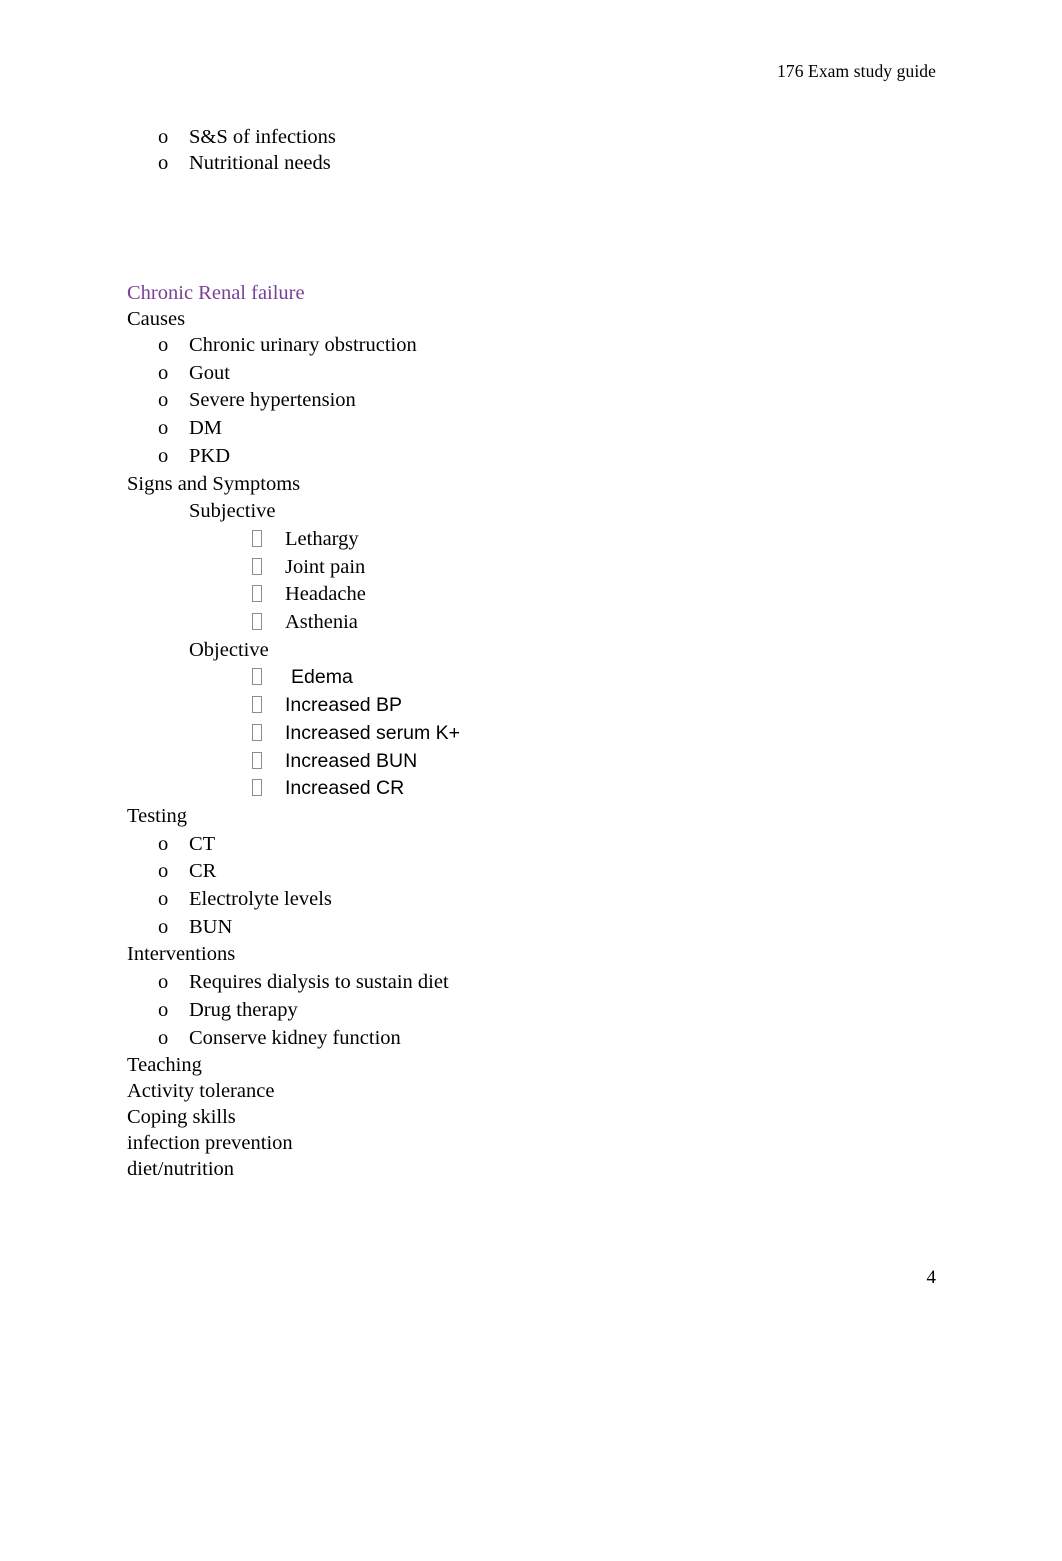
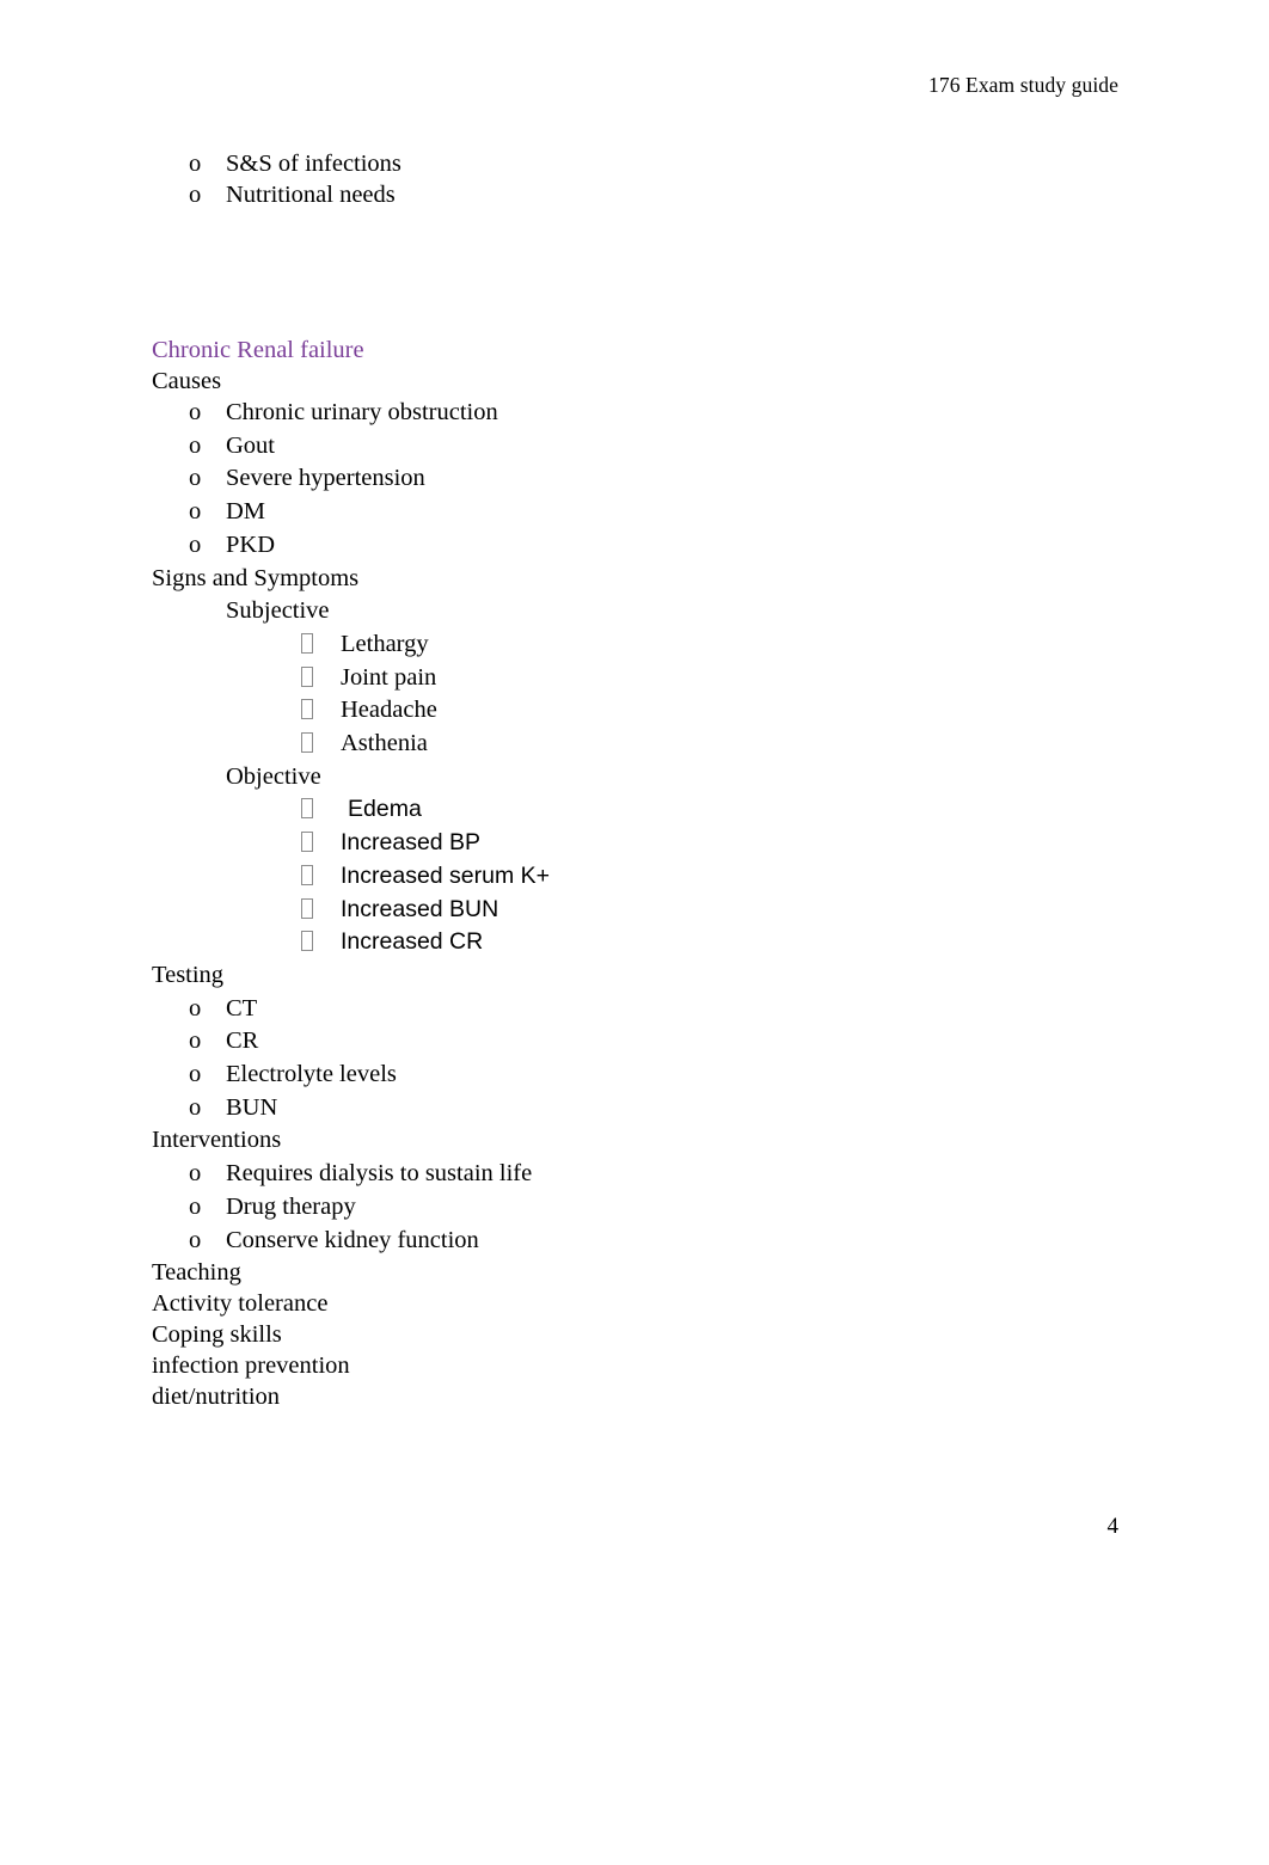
  176 Exam study guide
  o
  S&S of infections
  o
  Nutritional needs
  Chronic Renal failure
  Causes
  o
  Chronic urinary obstruction
  o
  Gout
  o
  Severe hypertension
  o
  DM
  o
  PKD
  Signs and Symptoms
  Subjective
  Lethargy
  Joint pain
  Headache
  Asthenia
  Objective
  Edema
  Increased BP
  Increased serum K+
  Increased BUN
  Increased CR
  Testing
  o
  CT
  o
  CR
  o
  Electrolyte levels
  o
  BUN
  Interventions
  o
- Requires dialysis to sustain diet
+ Requires dialysis to sustain life
  o
  Drug therapy
  o
  Conserve kidney function
  Teaching
  Activity tolerance
  Coping skills
  infection prevention
  diet/nutrition
  4
